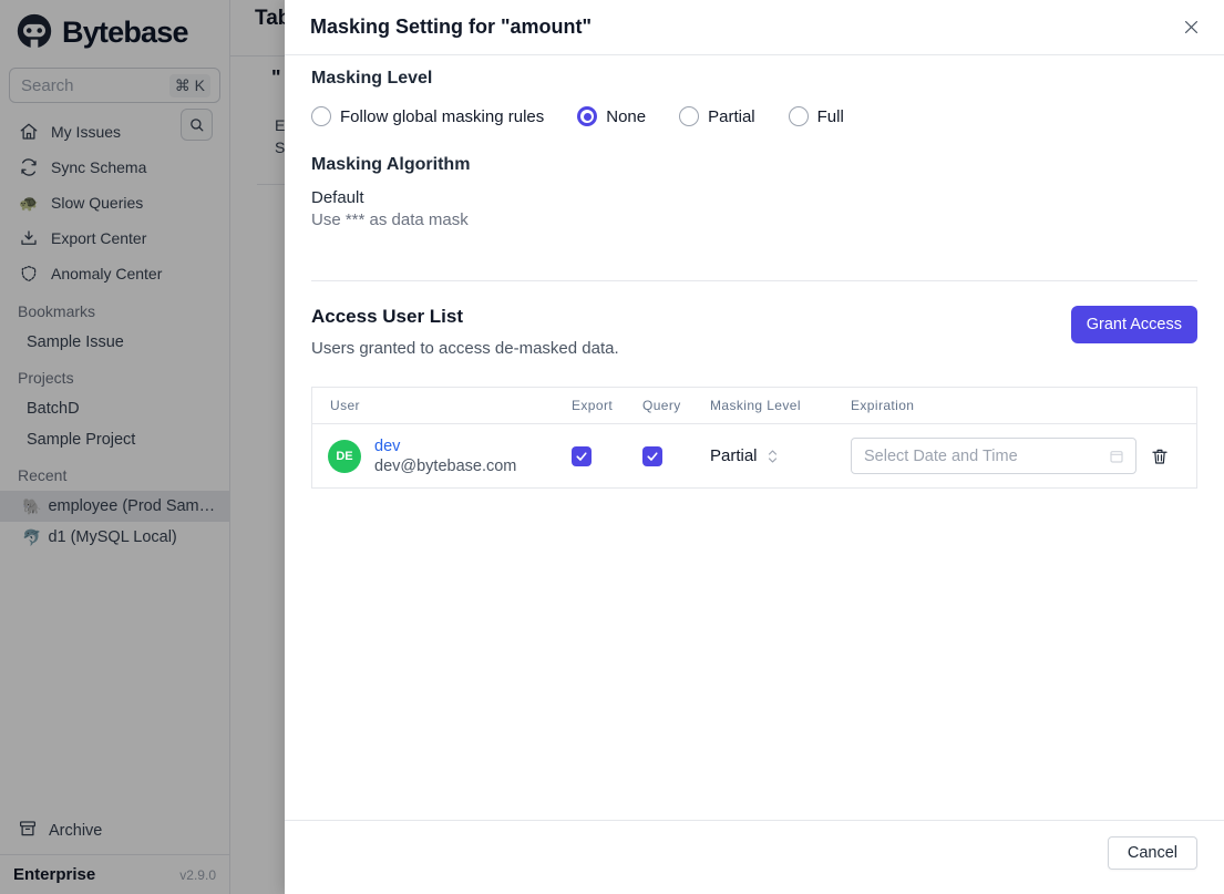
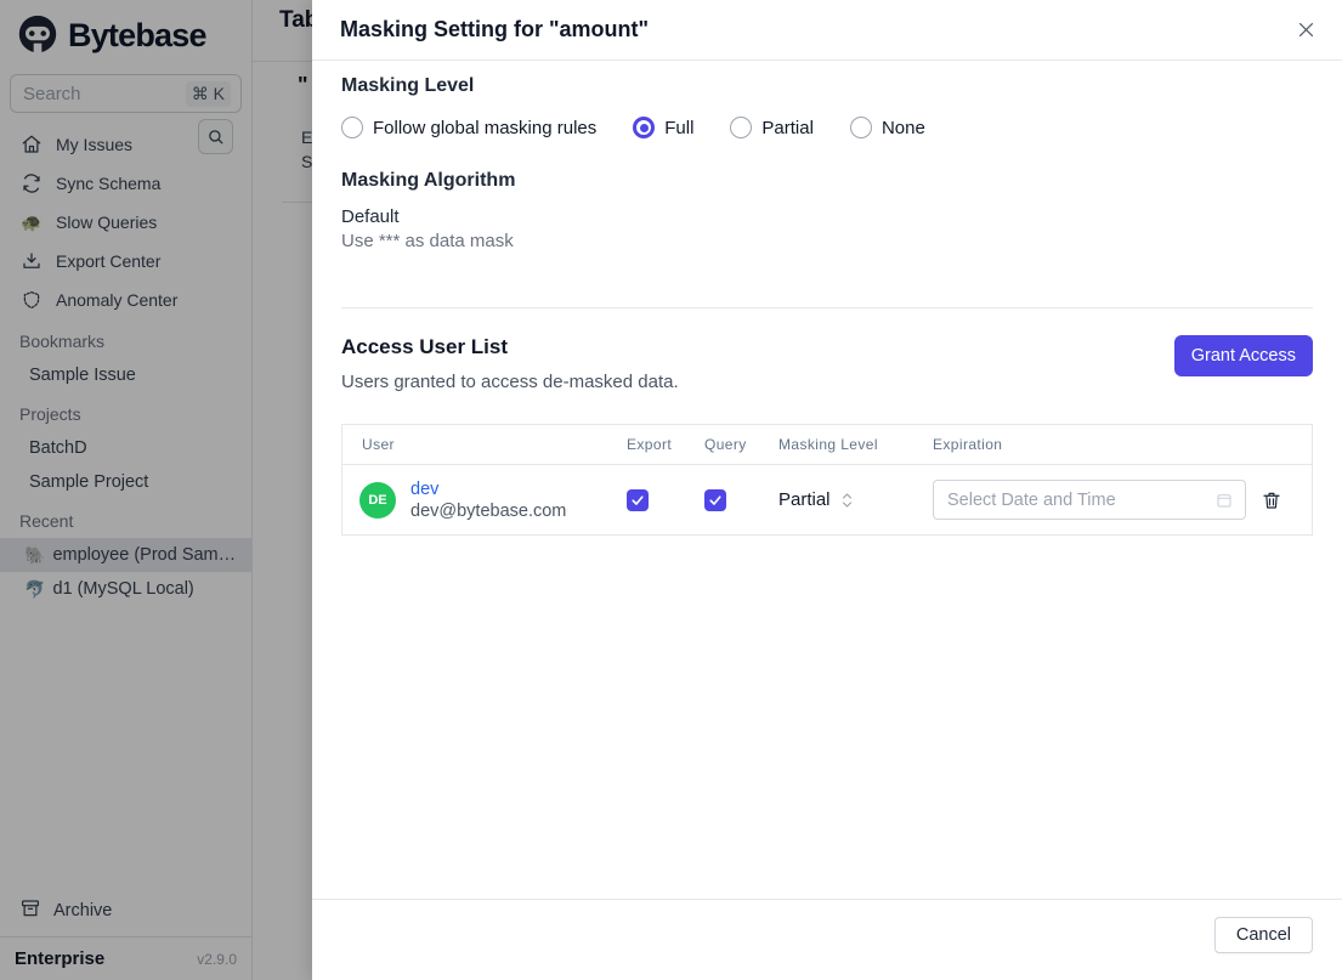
  Bytebase
  Search
  ⌘ K
  My Issues
  Sync Schema
  🐢
  Slow Queries
  Export Center
  Anomaly Center
  Bookmarks
  Sample Issue
  Projects
  BatchD
  Sample Project
  Recent
  🐘
  employee (Prod Sam…
  🐬
  d1 (MySQL Local)
  Archive
  Enterprise
  v2.9.0
  "
  E
  S
  Masking Setting for "amount"
  Masking Level
  Follow global masking rules
- None
+ Full
  Partial
- Full
+ None
  Masking Algorithm
  Default
  Use *** as data mask
  Access User List
  Users granted to access de-masked data.
  Grant Access
  User
  Export
  Query
  Masking Level
  Expiration
  DE
  dev
  dev@bytebase.com
  Partial
  Select Date and Time
  Cancel
